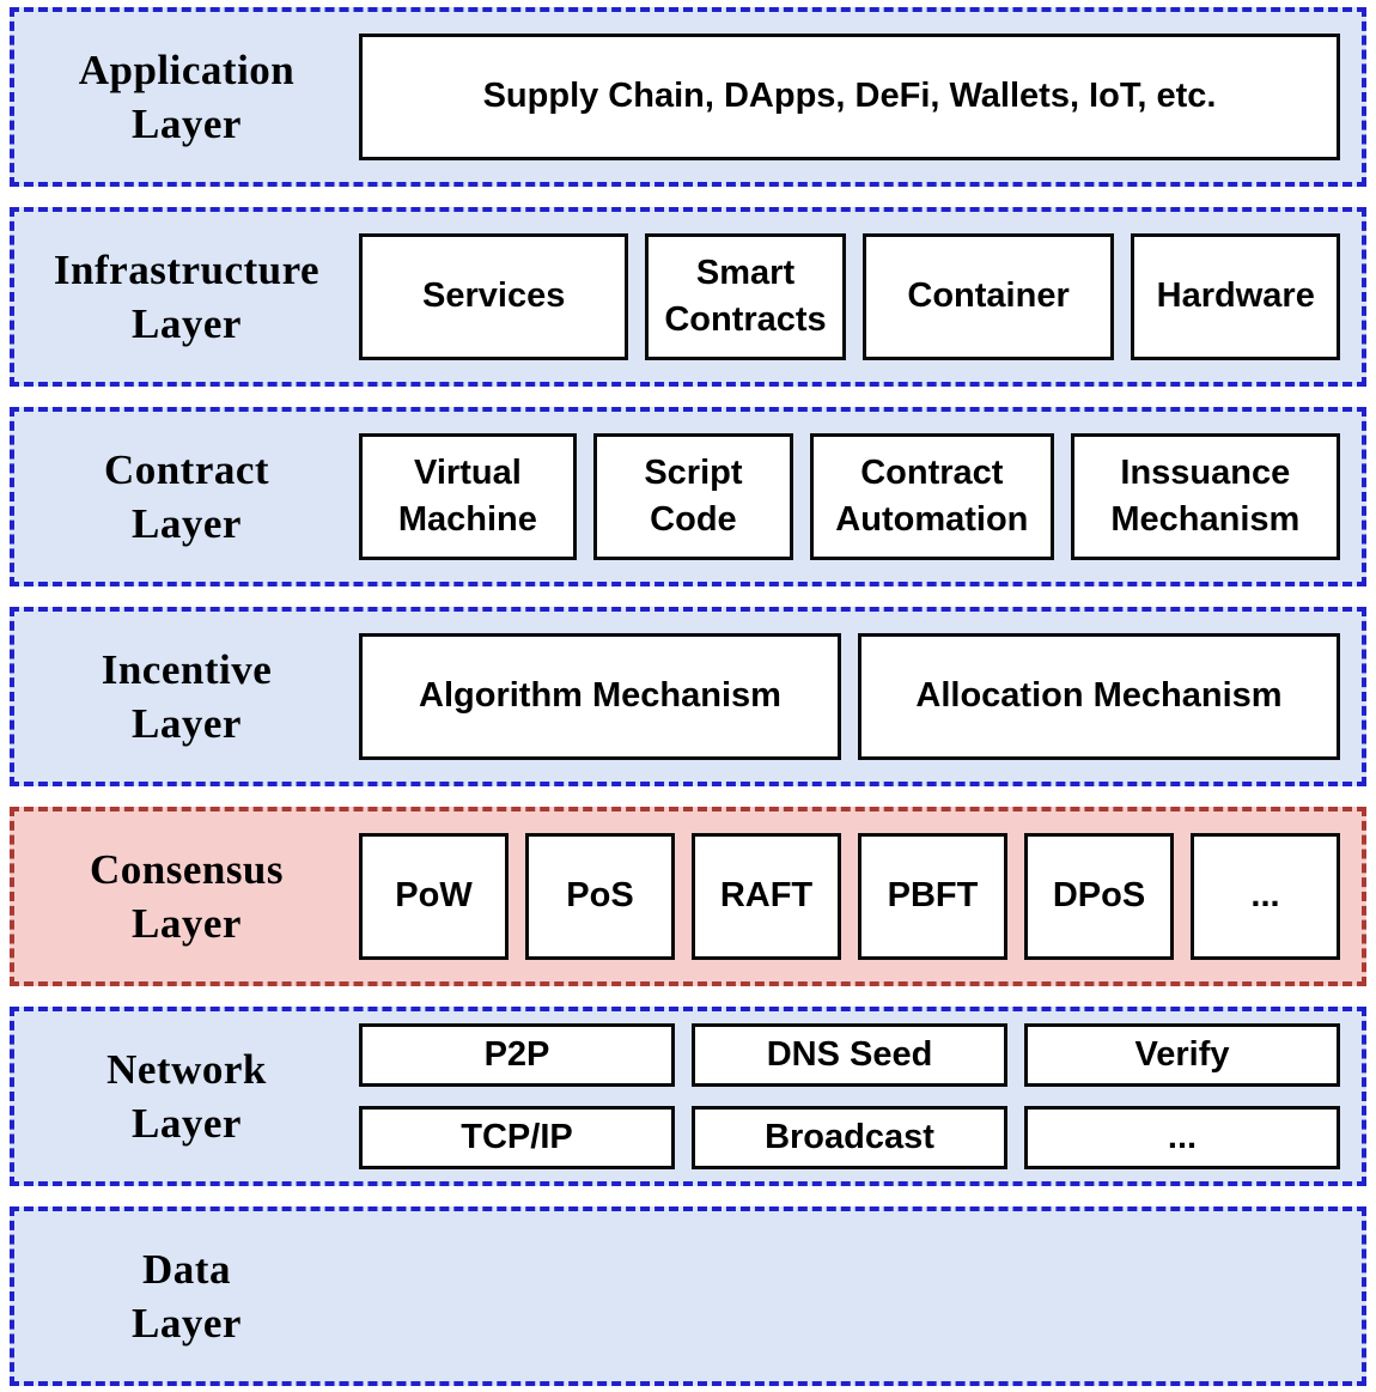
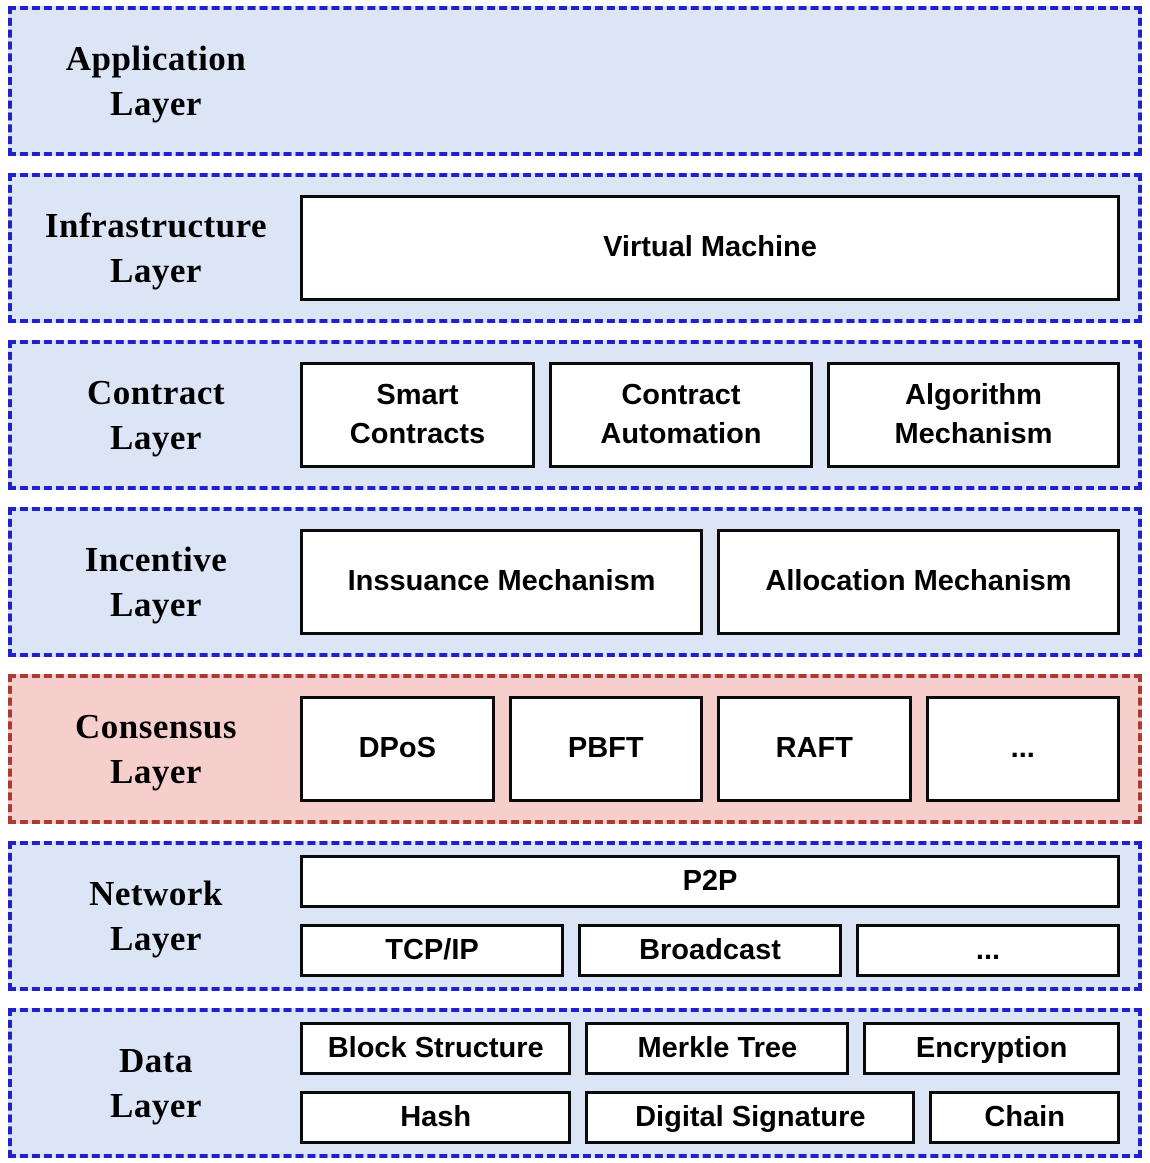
  Application
  Layer
- Supply Chain, DApps, DeFi, Wallets, IoT, etc.
  Infrastructure
  Layer
- Services
- Smart Contracts
+ Virtual Machine
- Container
- Hardware
  Contract
  Layer
- Virtual Machine
+ Smart Contracts
- Script Code
  Contract Automation
- Inssuance Mechanism
+ Algorithm Mechanism
  Incentive
  Layer
- Algorithm Mechanism
+ Inssuance Mechanism
  Allocation Mechanism
  Consensus
  Layer
- PoW
- PoS
- RAFT
+ DPoS
  PBFT
- DPoS
+ RAFT
  ...
  Network
  Layer
  P2P
- DNS Seed
- Verify
  TCP/IP
  Broadcast
  ...
  Data
  Layer
+ Block Structure
+ Merkle Tree
+ Encryption
+ Hash
+ Digital Signature
+ Chain
